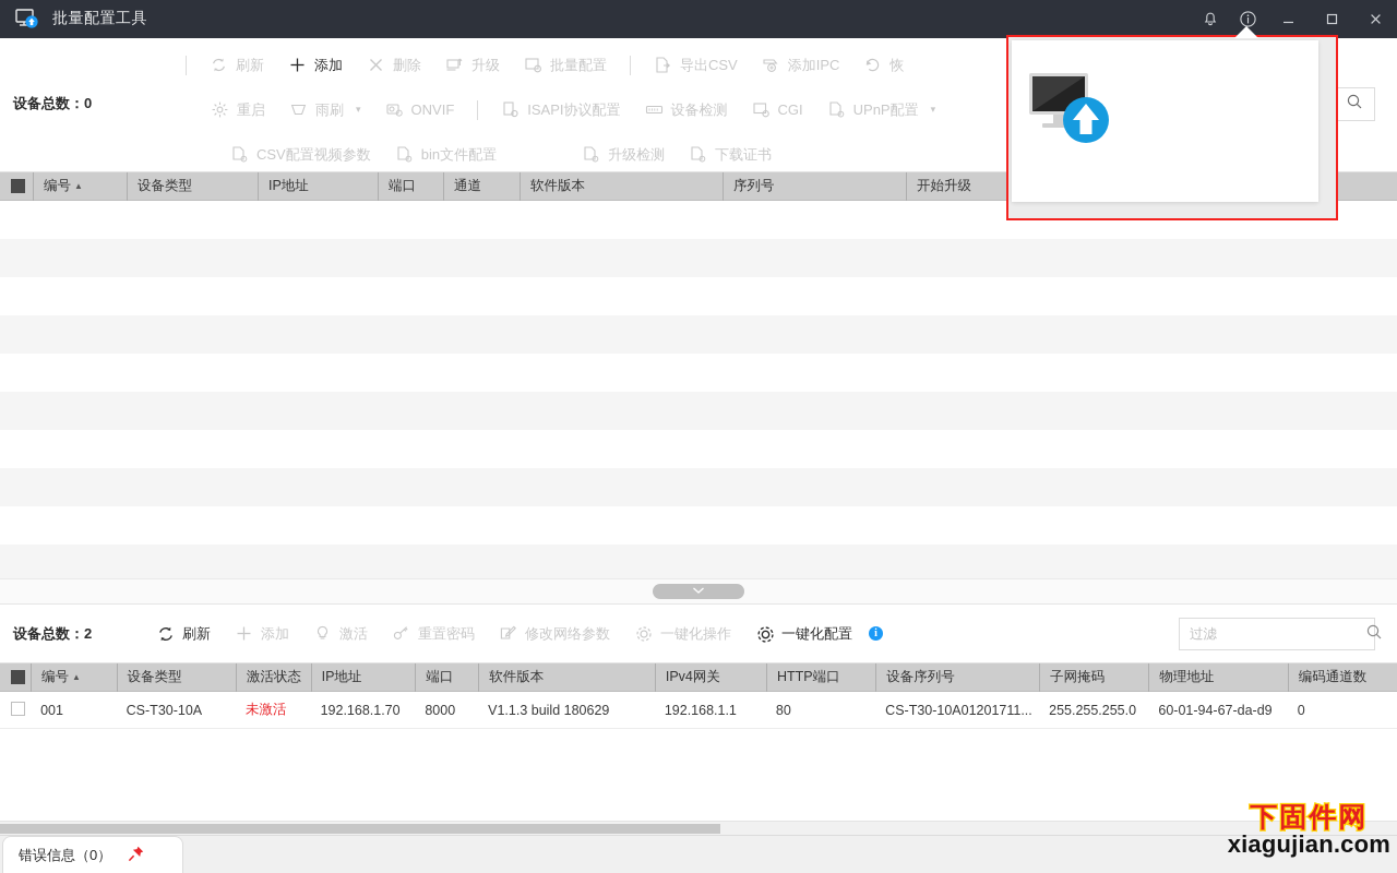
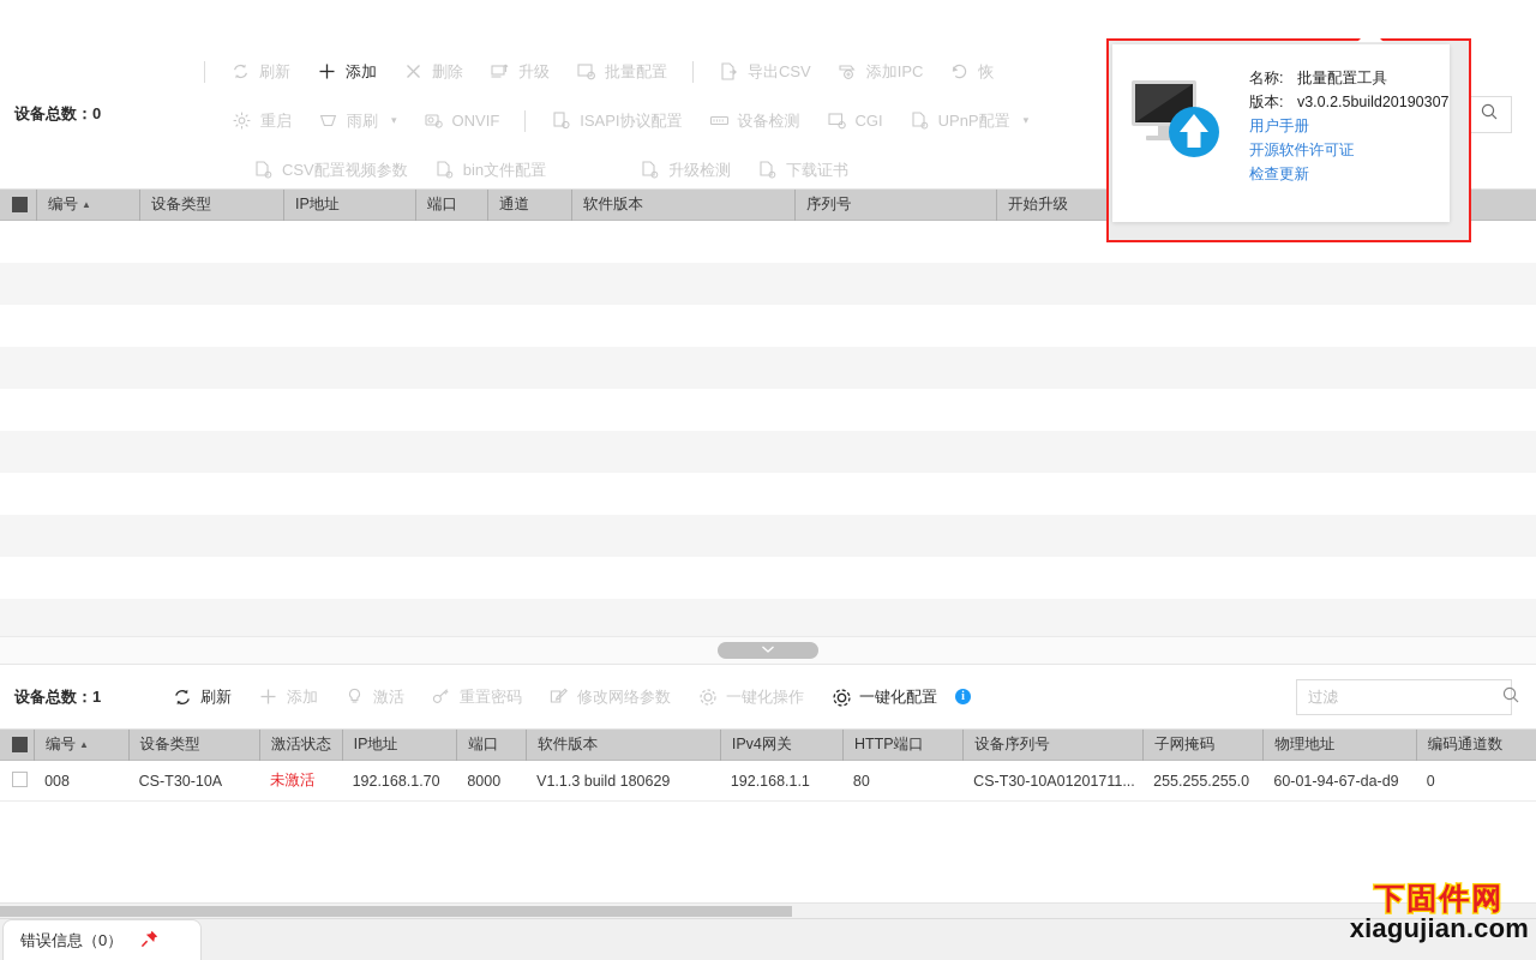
- 批量配置工具
  设备总数：0
  刷新
  添加
  删除
  升级
  批量配置
  导出CSV
  添加IPC
  恢
  重启
  雨刷
  ▾
  ONVIF
  ISAPI协议配置
  设备检测
  CGI
  UPnP配置
  ▾
  CSV配置视频参数
  bin文件配置
  升级检测
  下载证书
  编号
  ▲
  设备类型
  IP地址
  端口
  通道
  软件版本
  序列号
  开始升级
- 设备总数：2
+ 设备总数：1
  刷新
  添加
  激活
  重置密码
  修改网络参数
  一键化操作
  一键化配置
  i
  过滤
  编号
  ▲
  设备类型
  激活状态
  IP地址
  端口
  软件版本
  IPv4网关
  HTTP端口
  设备序列号
  子网掩码
  物理地址
  编码通道数
- 001
+ 008
  CS-T30-10A
  未激活
  192.168.1.70
  8000
  V1.1.3 build 180629
  192.168.1.1
  80
  CS-T30-10A01201711...
  255.255.255.0
  60-01-94-67-da-d9
  0
  错误信息（0）
  下固件网
  xiagujian.com
+ 名称: 批量配置工具
+ 版本: v3.0.2.5build20190307
+ 用户手册
+ 开源软件许可证
+ 检查更新
